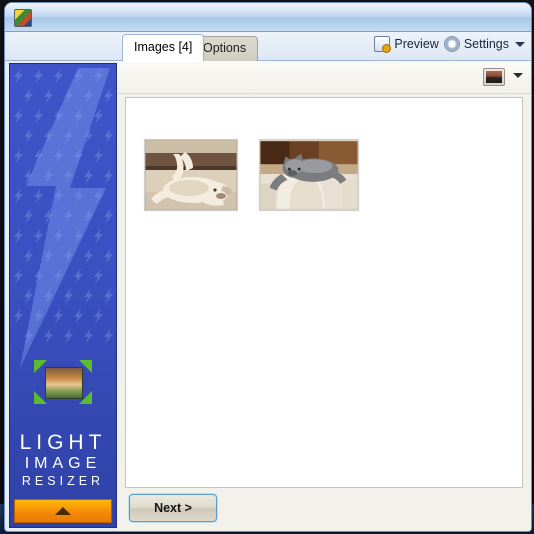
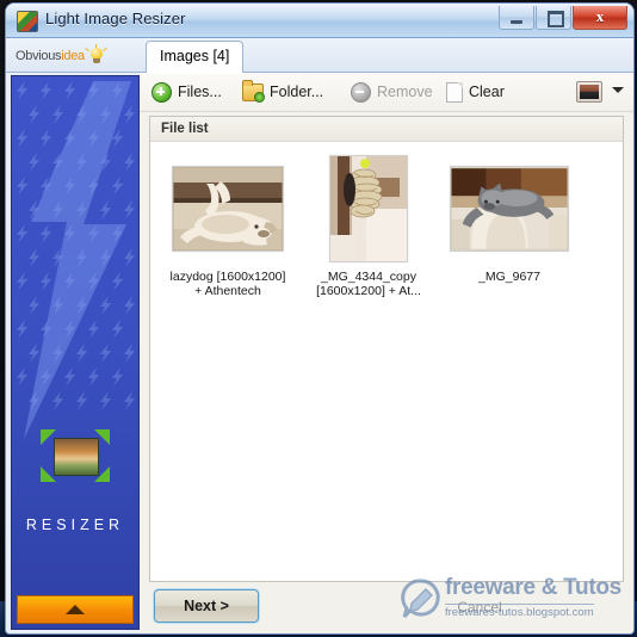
+ Light Image Resizer
+ x
+ Obvious
+ idea
  Images [4]
- Options
- Preview
- Settings
- LIGHT
- IMAGE
  RESIZER
+ Files...
+ Folder...
+ Remove
+ Clear
+ File list
+ lazydog [1600x1200] + Athentech
+ _MG_4344_copy [1600x1200] + At...
+ _MG_9677
  Next >
+ Cancel
+ freeware & Tutos
+ freewares-tutos.blogspot.com
